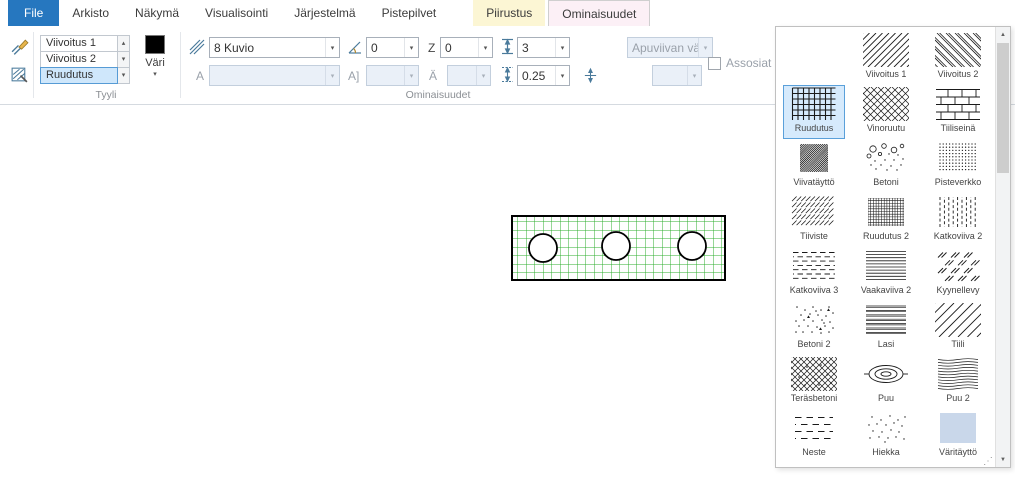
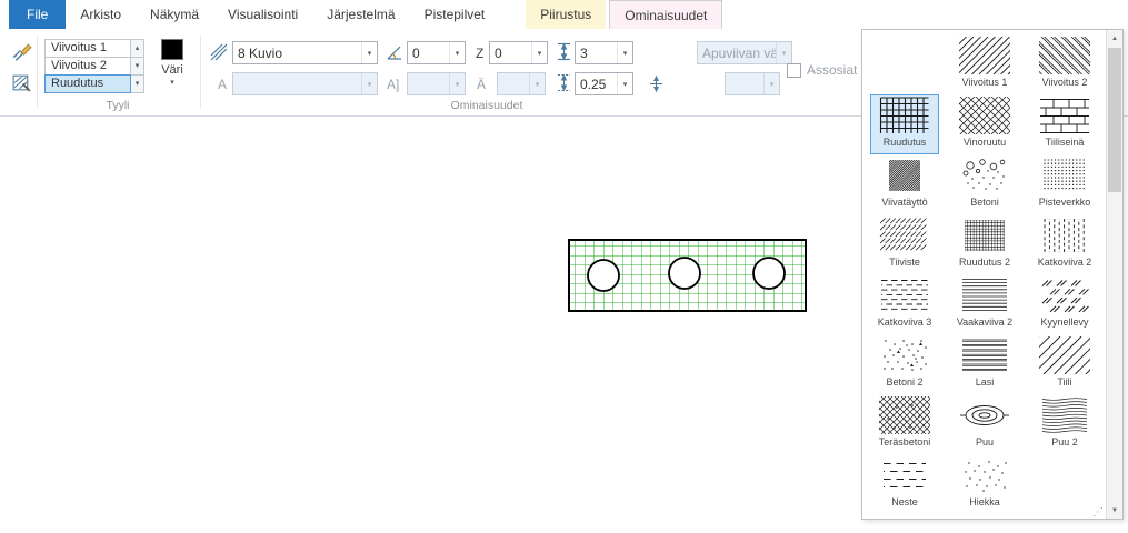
  File
  Arkisto
  Näkymä
  Visualisointi
  Järjestelmä
  Pistepilvet
  Piirustus
  Ominaisuudet
  Viivoitus 1
  Viivoitus 2
  Ruudutus
  Väri
  8 Kuvio
  0
  Z
  0
  3
  Apuviivan vä
  Assosiat
  A
  A]
  Ä
  0.25
  Tyyli
  Ominaisuudet
  Viivoitus 1
  Viivoitus 2
  Ruudutus
  Vinoruutu
  Tiiliseinä
  Viivatäyttö
  Betoni
  Pisteverkko
  Tiiviste
  Ruudutus 2
  Katkoviiva 2
  Katkoviiva 3
  Vaakaviiva 2
  Kyynellevy
  Betoni 2
  Lasi
  Tiili
  Teräsbetoni
  Puu
  Puu 2
  Neste
  Hiekka
- Väritäyttö
  ⋰
